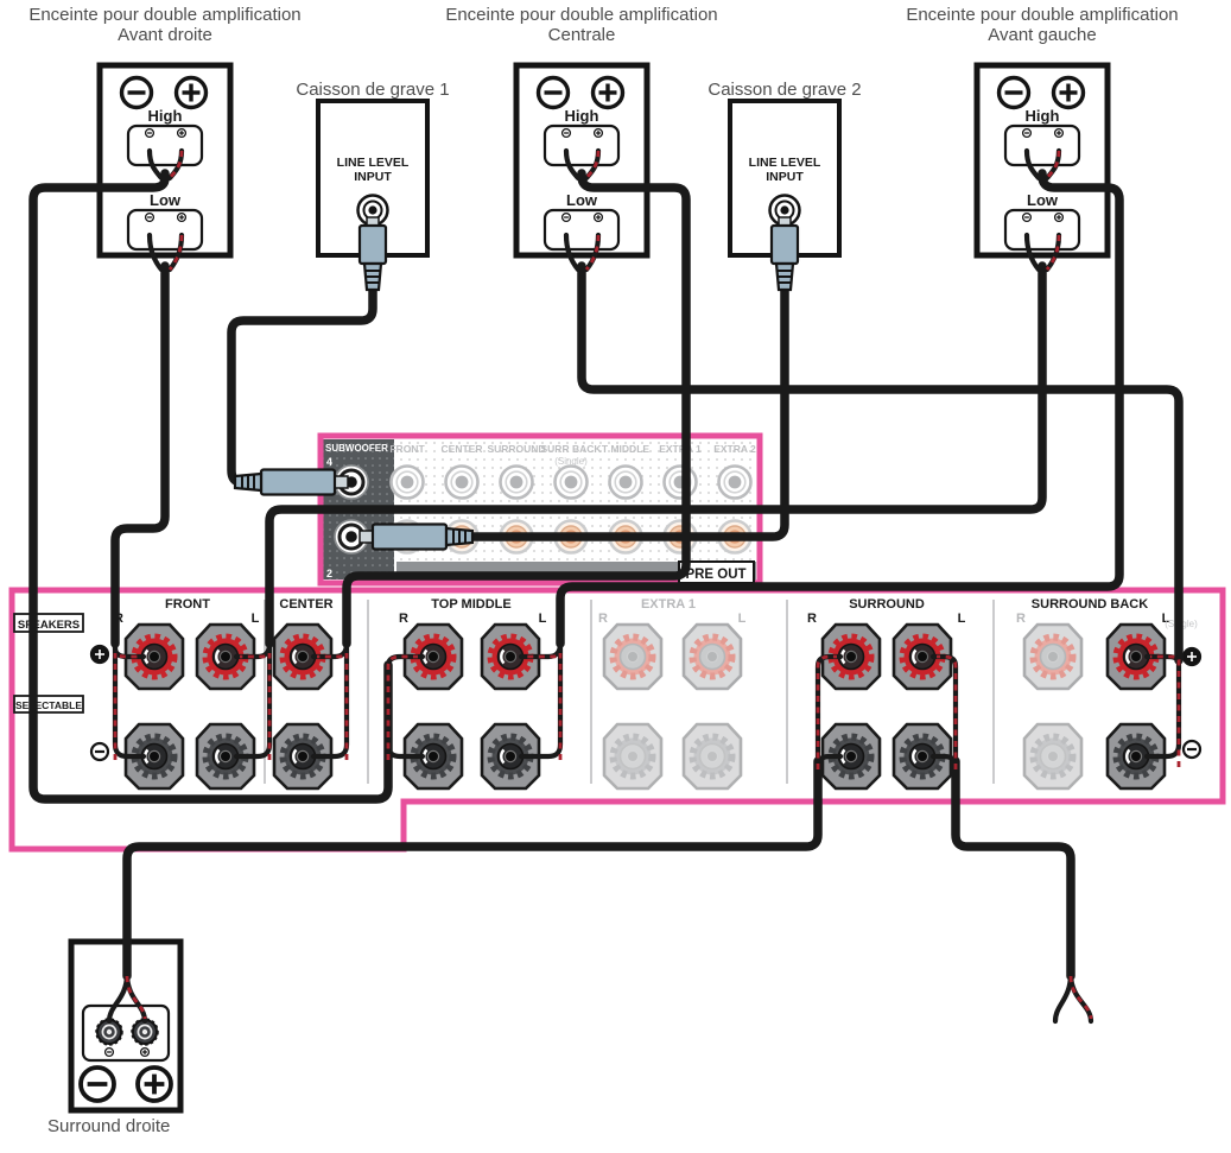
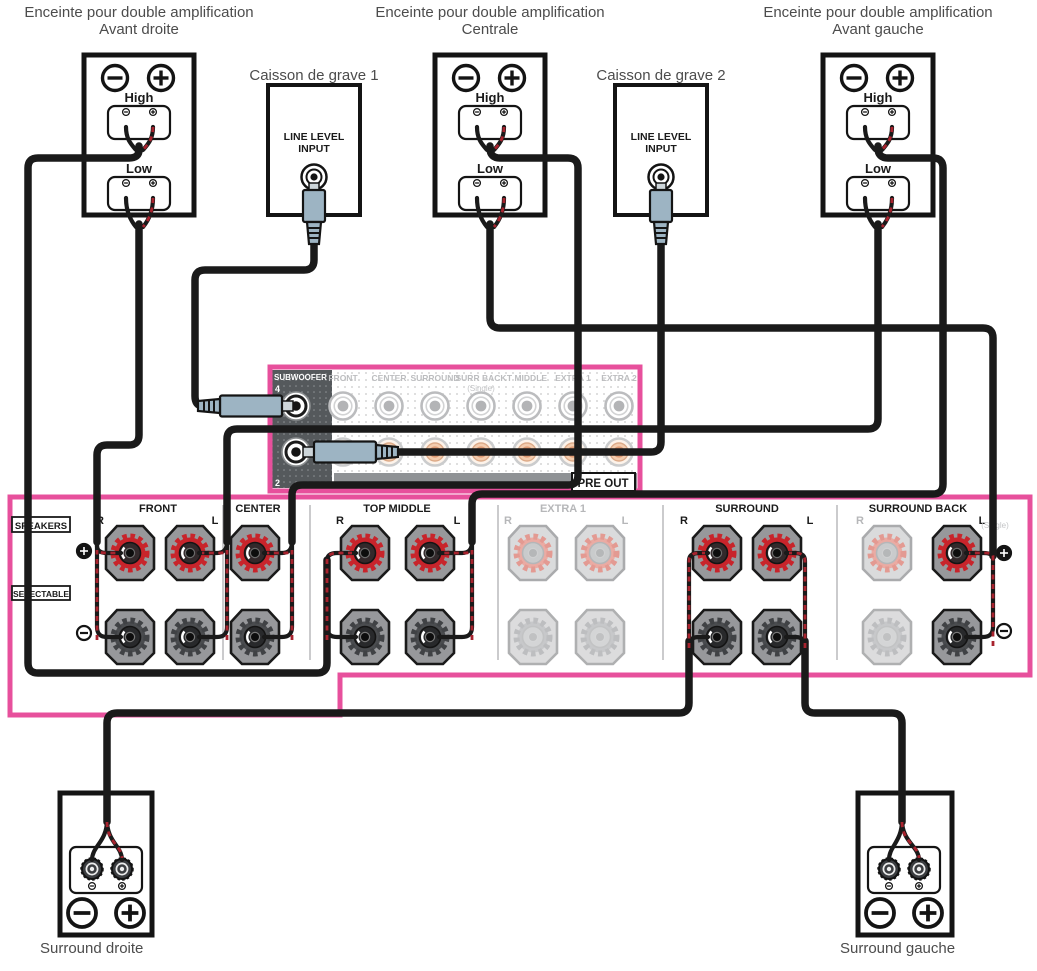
  Enceinte pour double amplification
  Avant droite
  Enceinte pour double amplification
  Centrale
  Enceinte pour double amplification
  Avant gauche
  Caisson de grave 1
  Caisson de grave 2
  SUBWOOFER
  4
  2
  FRONT
  CENTER
  SURROUND
  SURR BACK
  (Single)
  T MIDDLE
  EXTRA 2
  PRE OUT
  SAKERS
  SEECTABLE
  FRONT
  CENTER
  TOP MIDDLE
  EXTRA 1
  SURROUND
  SURROUND BACK
  L
  R
  L
  R
  L
  R
  L
  R
  L
  (Sgle)
  High
  Low
  High
  Low
  High
  Low
  LINE LEVEL
  INPUT
  LINE LEVEL
  INPUT
  Surround droite
+ Surround gauche
